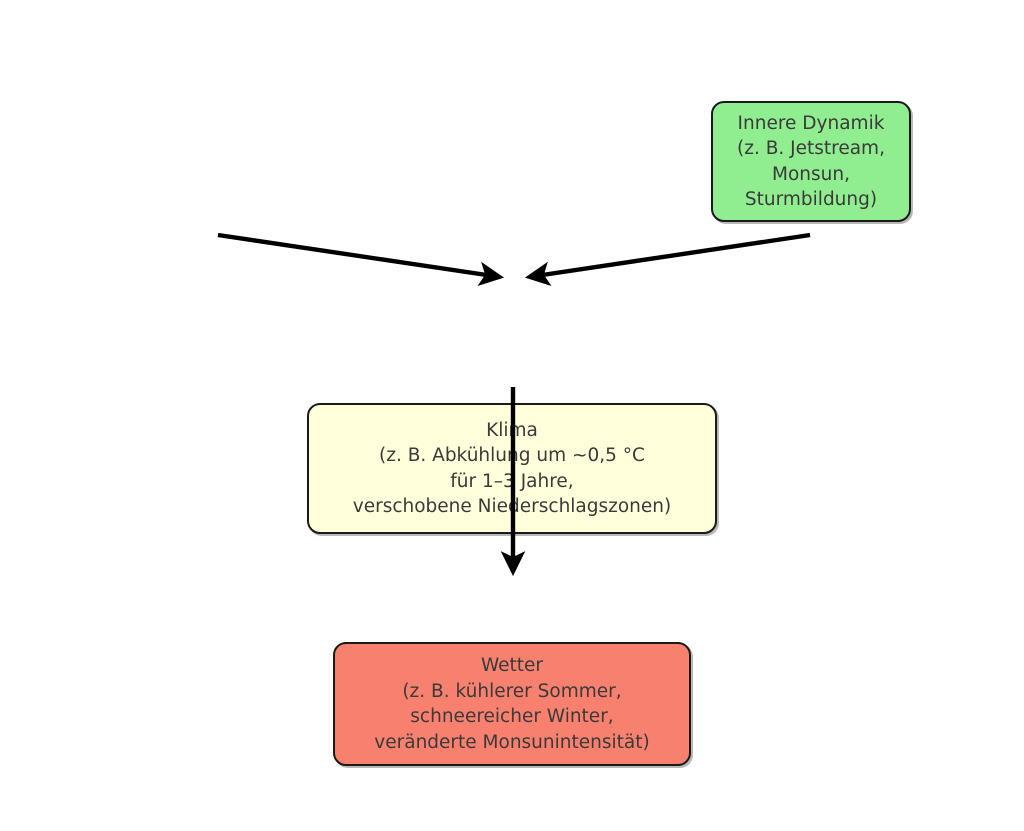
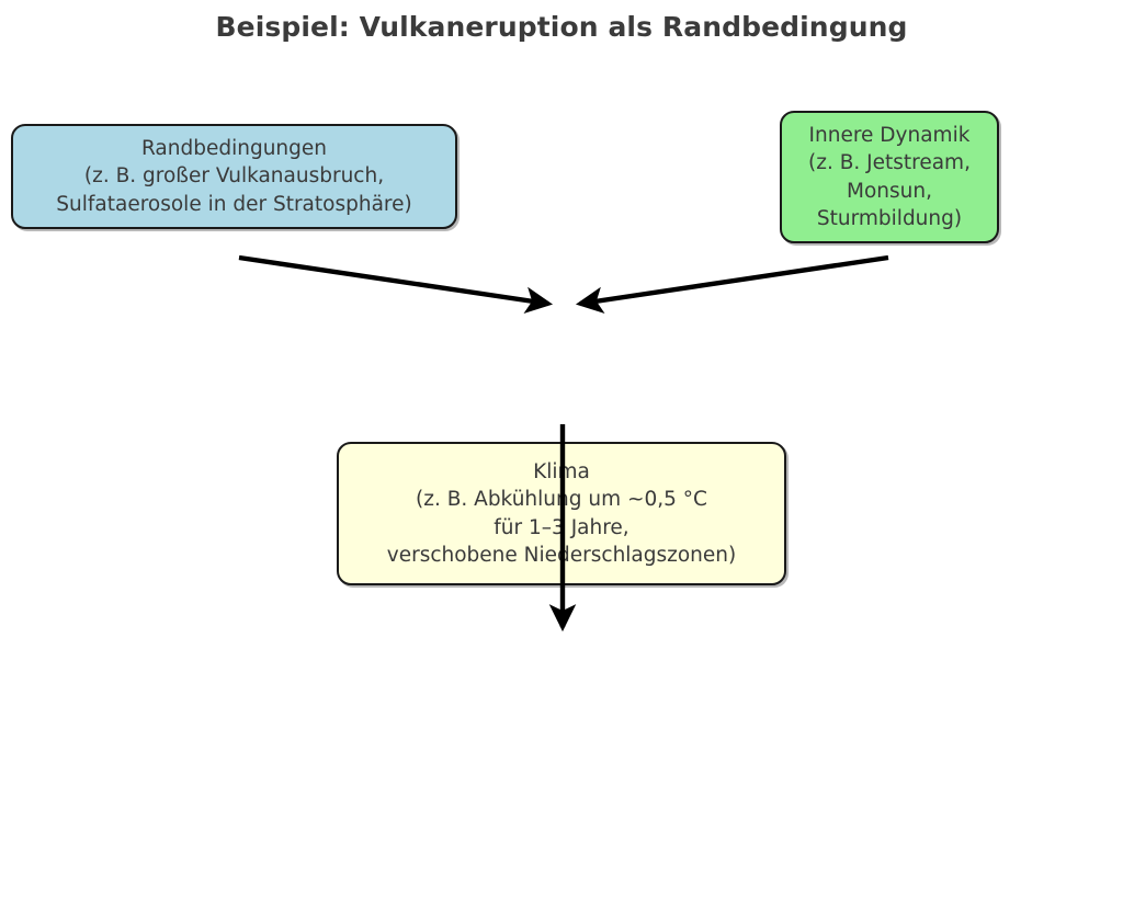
+ Beispiel: Vulkaneruption als Randbedingung
+ Randbedingungen
+ (z. B. großer Vulkanausbruch,
+ Sulfataerosole in der Stratosphäre)
  Innere Dynamik
  (z. B. Jetstream,
  Monsun,
  Sturmbildung)
  Klima
  (z. B. Abkühlug um ~0,5 °C
  für 1–3 Jahre,
  verschobene Nieerschlagszonen)
- Wetter
- (z. B. kühlerer Sommer,
- schneereicher Winter,
- veränderte Monsunintensität)
